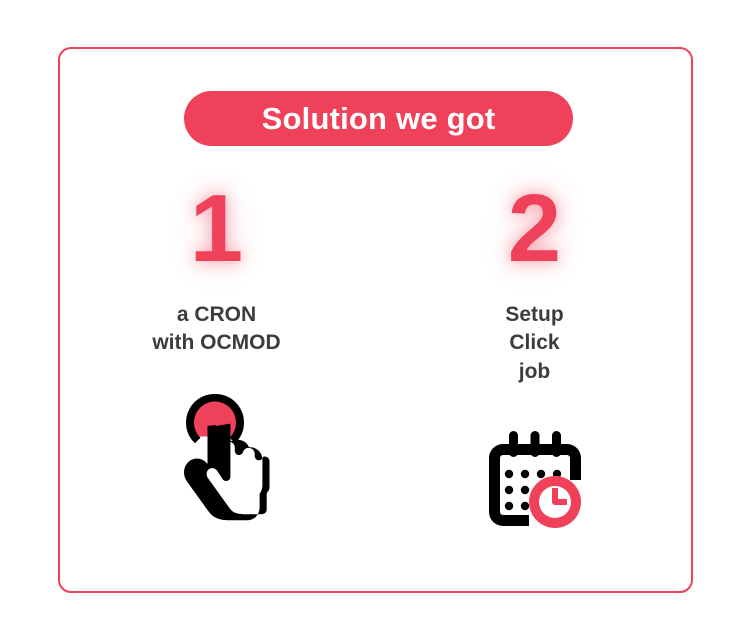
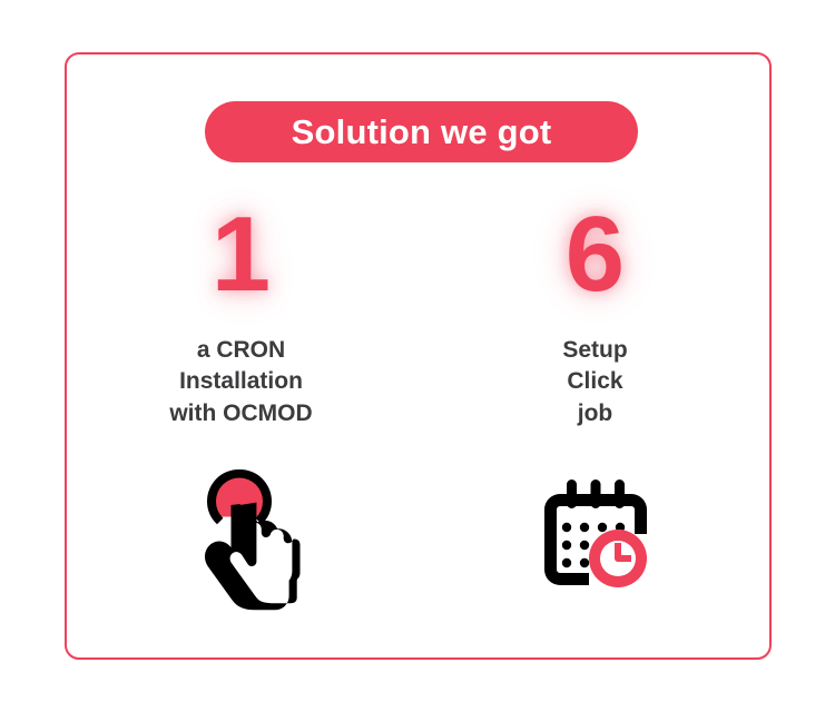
  Solution we got
  1
  a CRON
+ Installation
  with OCMOD
- 2
+ 6
  Setup
  Click
  job
